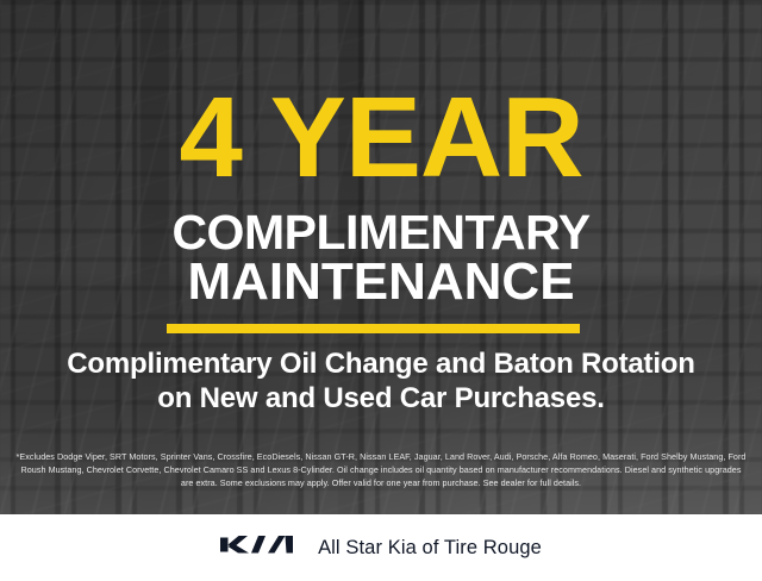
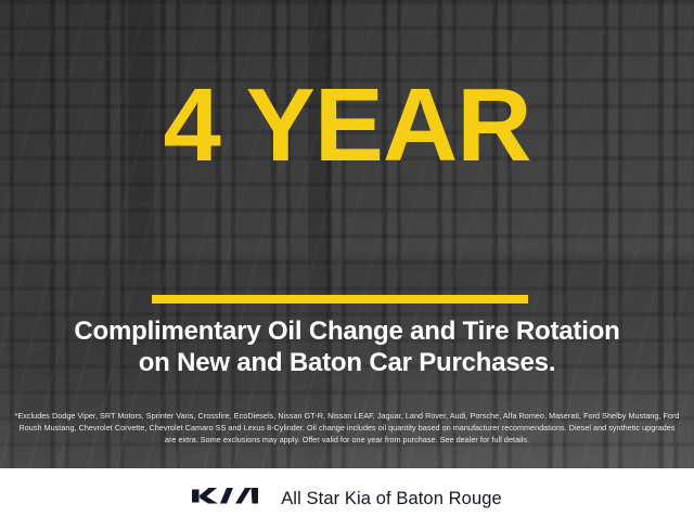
  4 YEAR
- COMPLIMENTARY
- MAINTENANCE
- Complimentary Oil Change and Baton Rotation
+ Complimentary Oil Change and Tire Rotation
- on New and Used Car Purchases.
+ on New and Baton Car Purchases.
  *Excludes Dodge Viper, SRT Motors, Sprinter Vans, Crossfire, EcoDiesels, Nissan GT-R, Nissan LEAF, Jaguar, Land Rover, Audi, Porsche, Alfa Romeo, Maserati, Ford Shelby Mustang, Ford Roush Mustang, Chevrolet Corvette, Chevrolet Camaro SS and Lexus 8-Cylinder. Oil change includes oil quantity based on manufacturer recommendations. Diesel and synthetic upgrades are extra. Some exclusions may apply. Offer valid for one year from purchase. See dealer for full details.
- All Star Kia of Tire Rouge
+ All Star Kia of Baton Rouge
